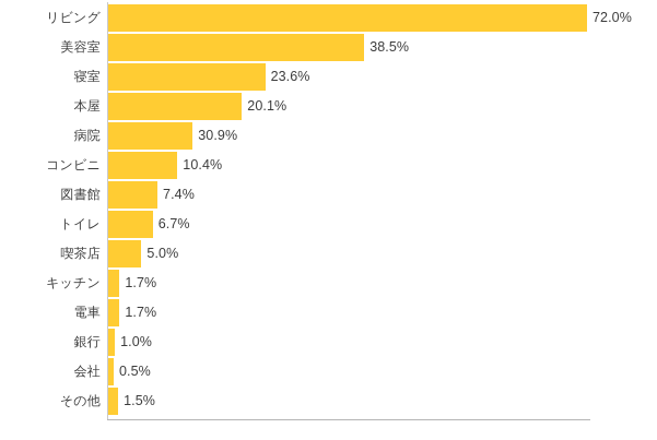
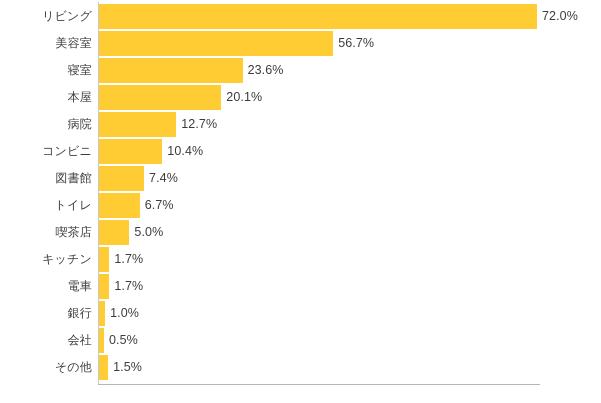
  リビング
  72.0%
  美容室
- 38.5%
+ 56.7%
  寝室
  23.6%
  本屋
  20.1%
  病院
- 30.9%
+ 12.7%
  コンビニ
  10.4%
  図書館
  7.4%
  トイレ
  6.7%
  喫茶店
  5.0%
  キッチン
  1.7%
  電車
  1.7%
  銀行
  1.0%
  会社
  0.5%
  その他
  1.5%
